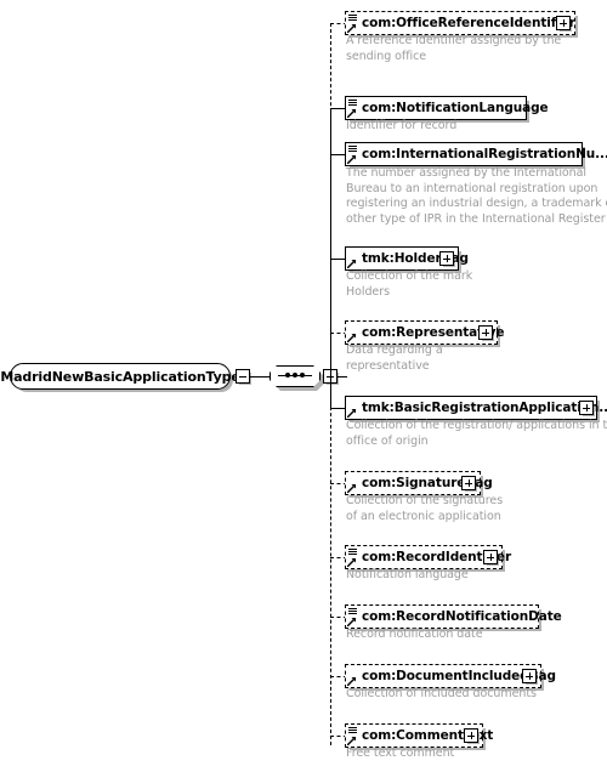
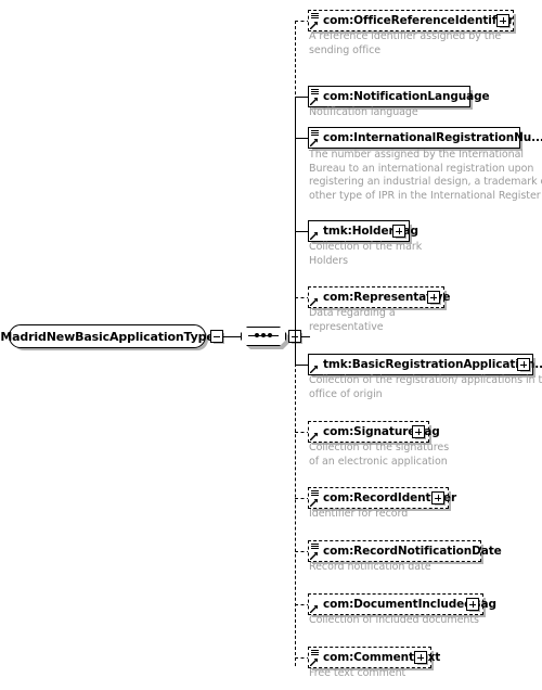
  MadridNewBasicApplicationTyp
  com:OfficeReferenceIdentifr
  A reference identifier assigned by the
  sending office
  com:NotificationLanguage
- Identifier for record
+ Notification language
  com:InternationalRegistrationNu..
  The number assigned by the International
  Bureau to an international registration upon
  registering an industrial design, a trademark
  other type of IPR in the International Register
  tmk:Holdeag
  Collection of the mark
  Holders
  com:Representae
  Data regarding a
  representative
  tmk:BasicRegistrationApplicatn..
  Collection of the registration/ applications in t
  office of origin
  com:Signaturag
  Collection of the signatures
  of an electronic application
  com:RecordIdenter
- Notification language
+ Identifier for record
  com:RecordNotificationDate
  Record notification date
  com:DocumentIncludeag
  Collection of included documents
  com:Commentxt
  Free text comment
